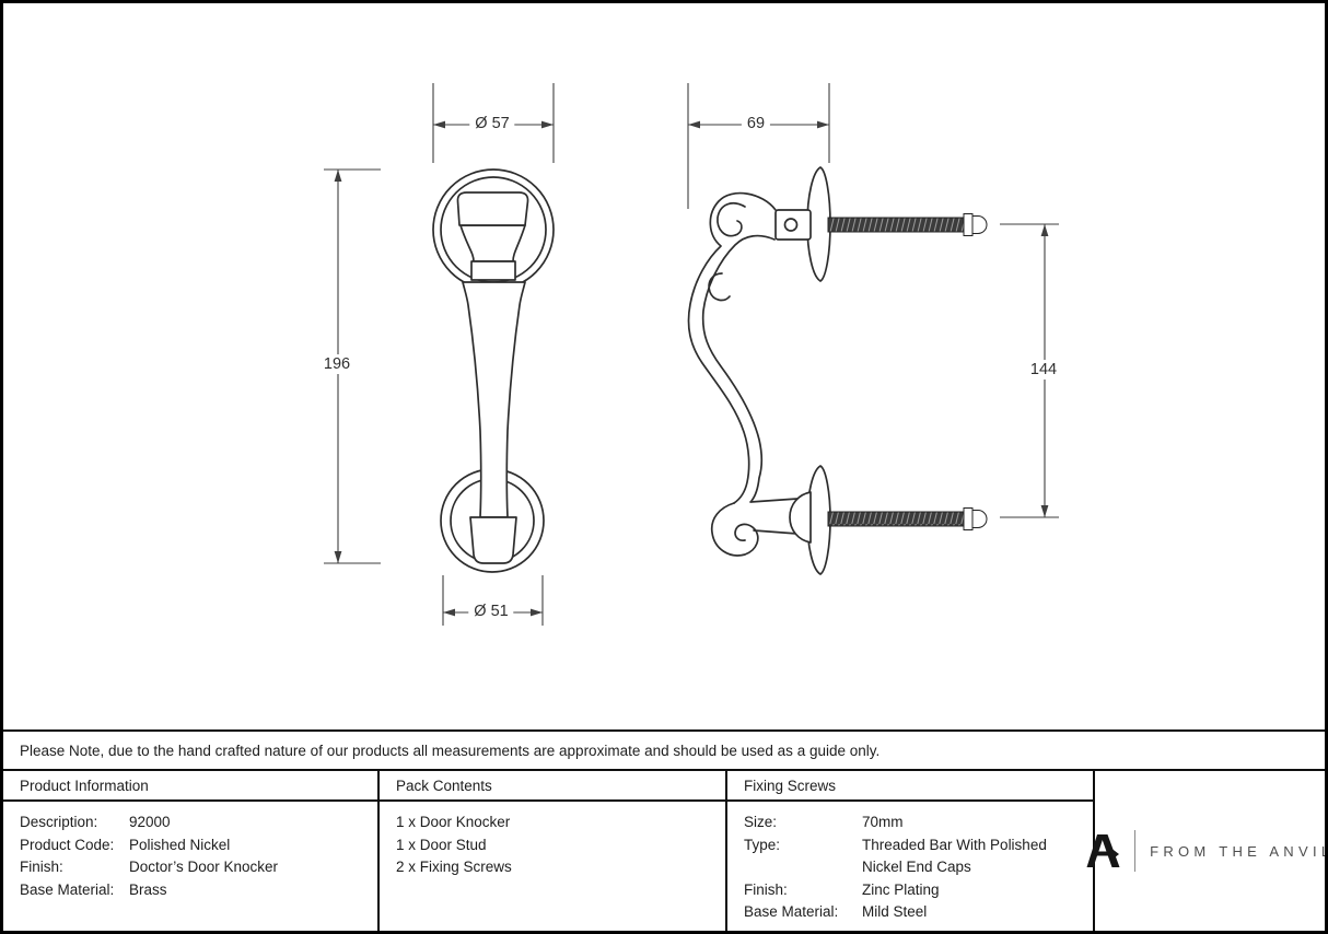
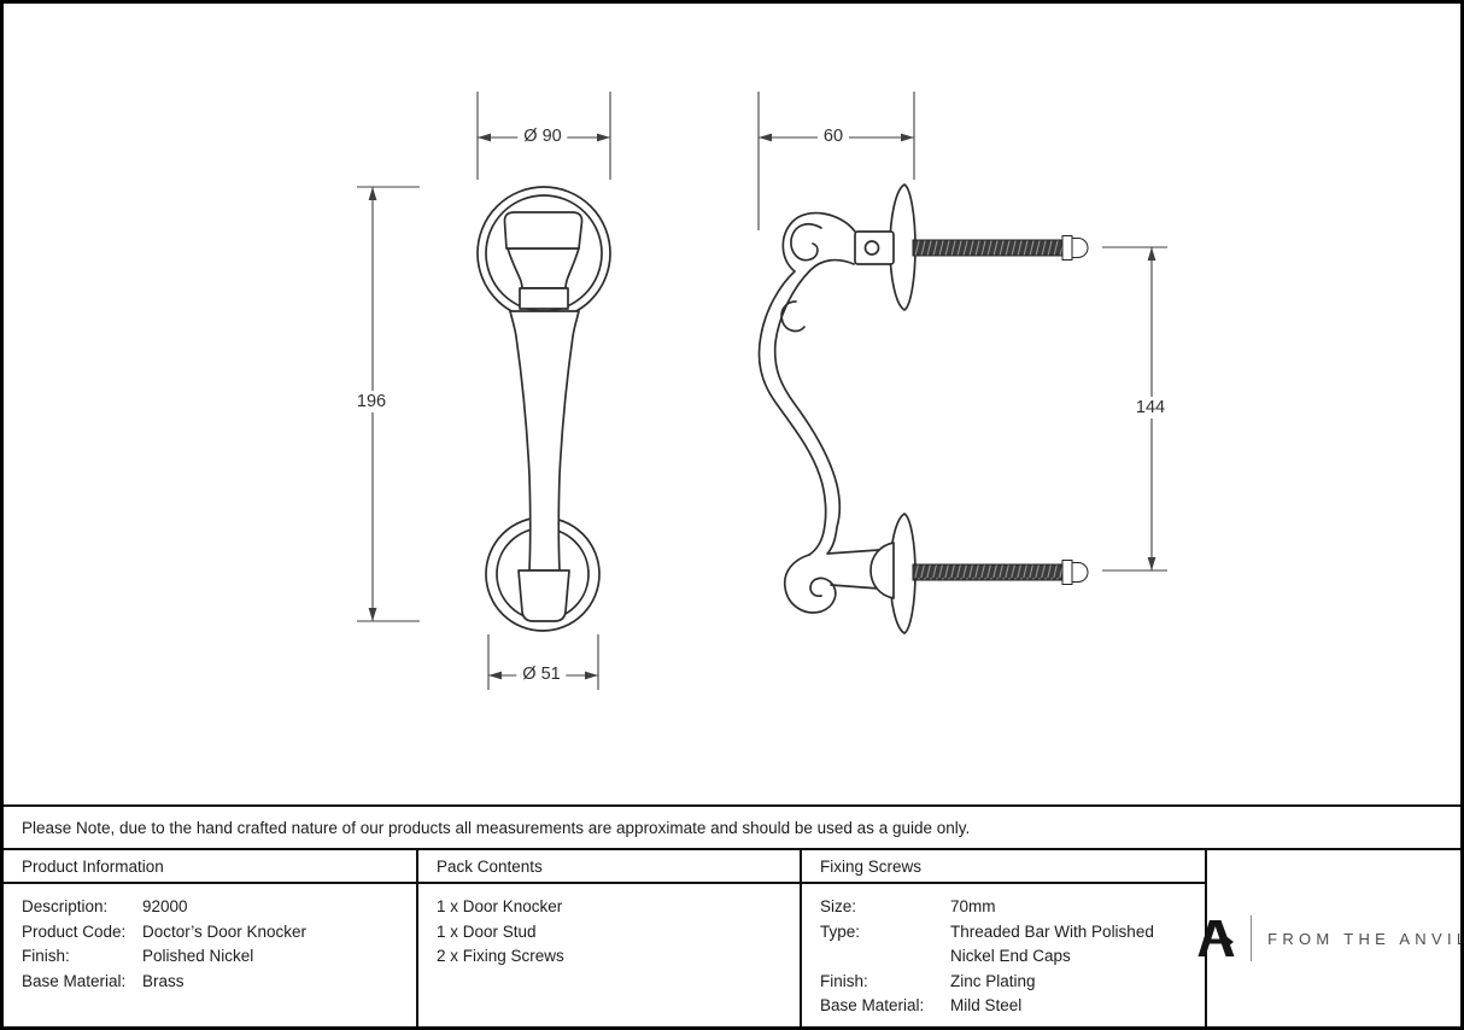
- Ø 57
+ Ø 90
  196
  Ø 51
- 69
+ 60
  144
  Please Note, due to the hand crafted nature of our products all measurements are approximate and should be used as a guide only.
  Product Information
  Description:
  92000
  Product Code:
- Polished Nickel
+ Doctor’s Door Knocker
  Finish:
- Doctor’s Door Knocker
+ Polished Nickel
  Base Material:
  Brass
  Pack Contents
  1 x Door Knocker
  1 x Door Stud
  2 x Fixing Screws
  Fixing Screws
  Size:
  70mm
  Type:
  Threaded Bar With Polished Nickel End Caps
  Finish:
  Zinc Plating
  Base Material:
  Mild Steel
  FROM THE ANVI
